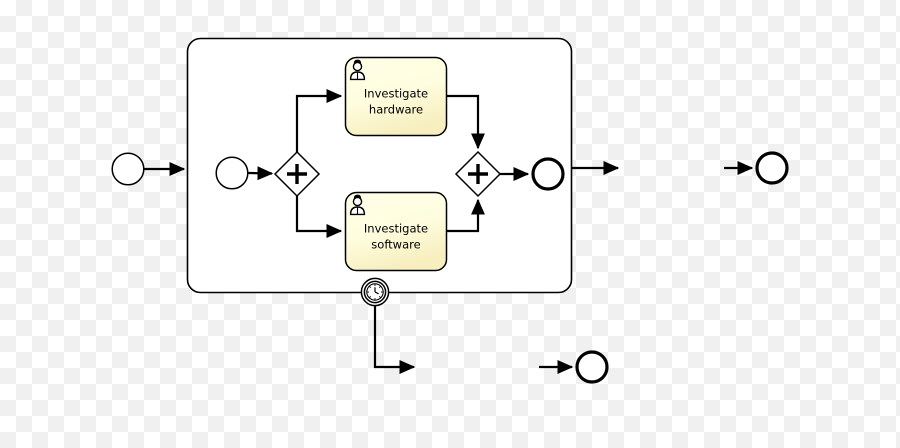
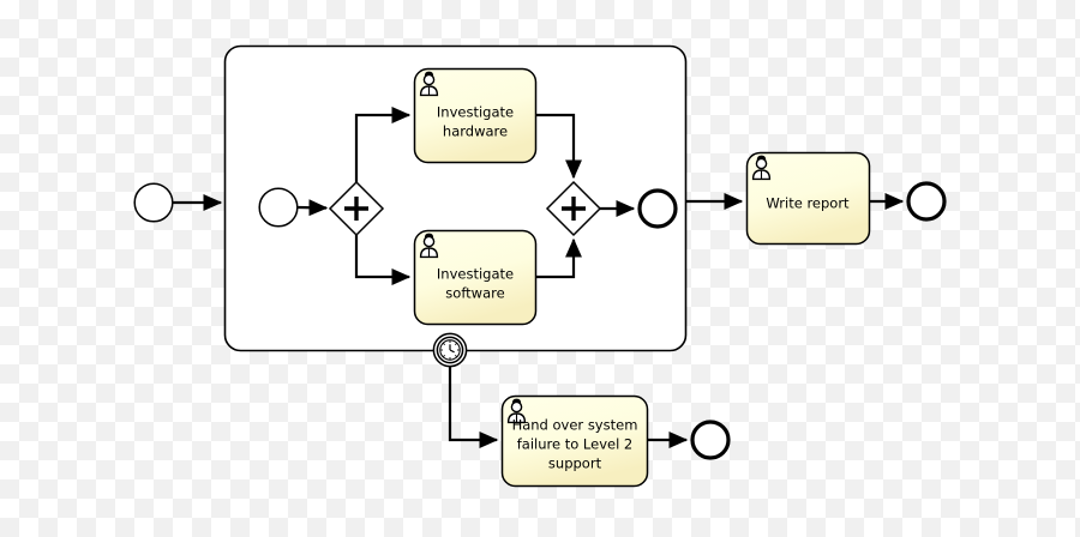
  Investigate
  hardware
  Investigate
  software
+ Write report
+ Hand over system
+ failure to Level 2
+ support
